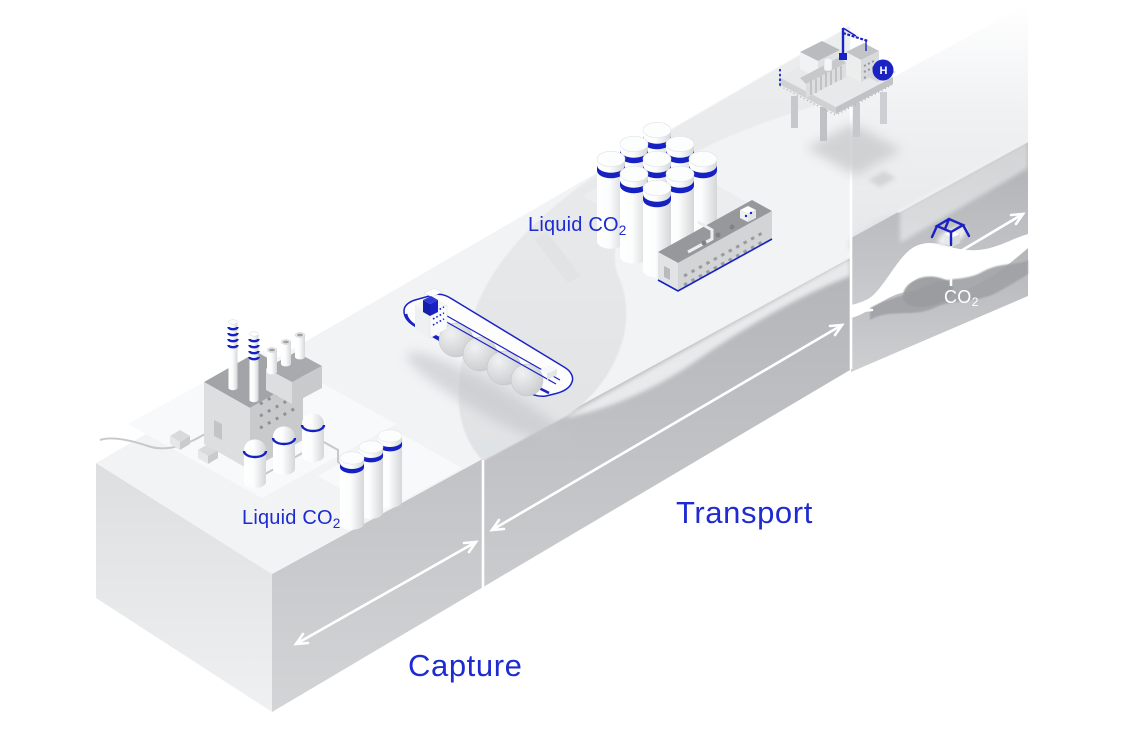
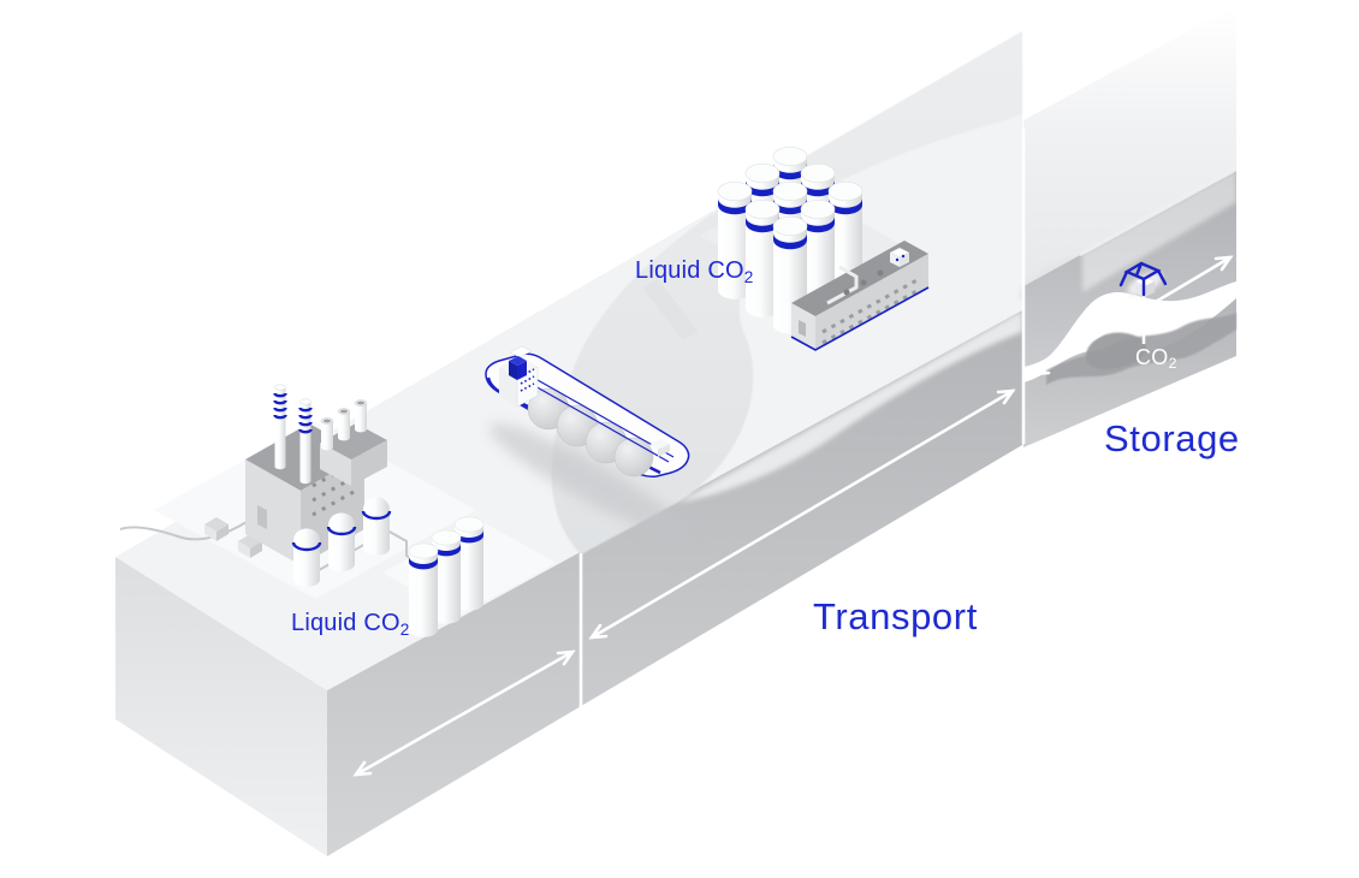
  Liquid CO2
  Liquid CO2
  CO2
- H
- Capture
  Transport
+ Storage
